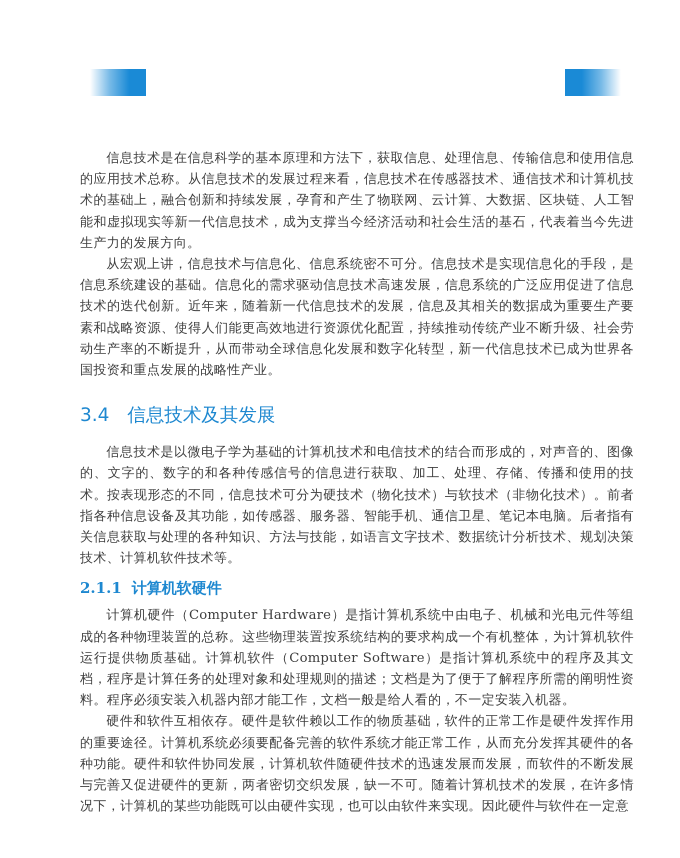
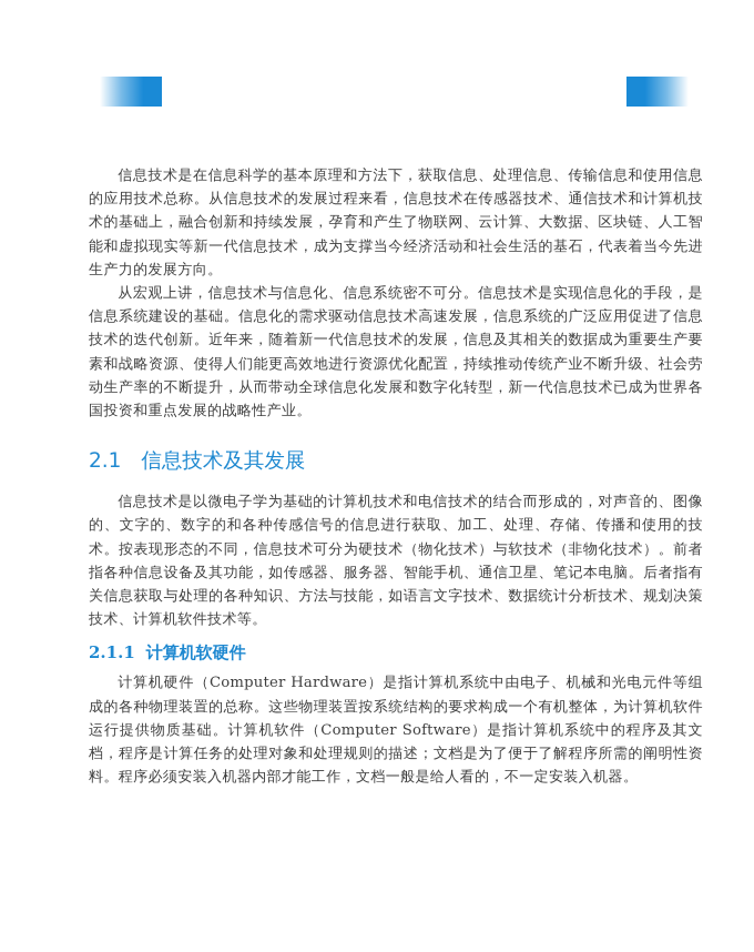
  信息技术是在信息科学的基本原理和方法下，获取信息、处理信息、传输信息和使用信息的应用技术总称。从信息技术的发展过程来看，信息技术在传感器技术、通信技术和计算机技术的基础上，融合创新和持续发展，孕育和产生了物联网、云计算、大数据、区块链、人工智能和虚拟现实等新一代信息技术，成为支撑当今经济活动和社会生活的基石，代表着当今先进生产力的发展方向。
  从宏观上讲，信息技术与信息化、信息系统密不可分。信息技术是实现信息化的手段，是信息系统建设的基础。信息化的需求驱动信息技术高速发展，信息系统的广泛应用促进了信息技术的迭代创新。近年来，随着新一代信息技术的发展，信息及其相关的数据成为重要生产要素和战略资源、使得人们能更高效地进行资源优化配置，持续推动传统产业不断升级、社会劳动生产率的不断提升，从而带动全球信息化发展和数字化转型，新一代信息技术已成为世界各国投资和重点发展的战略性产业。
- 3.4 信息技术及其发展
+ 2.1 信息技术及其发展
  信息技术是以微电子学为基础的计算机技术和电信技术的结合而形成的，对声音的、图像的、文字的、数字的和各种传感信号的信息进行获取、加工、处理、存储、传播和使用的技术。按表现形态的不同，信息技术可分为硬技术（物化技术）与软技术（非物化技术）。前者指各种信息设备及其功能，如传感器、服务器、智能手机、通信卫星、笔记本电脑。后者指有关信息获取与处理的各种知识、方法与技能，如语言文字技术、数据统计分析技术、规划决策技术、计算机软件技术等。
  2.1.1 计算机软硬件
  计算机硬件（Computer Hardware）是指计算机系统中由电子、机械和光电元件等组成的各种物理装置的总称。这些物理装置按系统结构的要求构成一个有机整体，为计算机软件运行提供物质基础。计算机软件（Computer Software）是指计算机系统中的程序及其文档，程序是计算任务的处理对象和处理规则的描述；文档是为了便于了解程序所需的阐明性资料。程序必须安装入机器内部才能工作，文档一般是给人看的，不一定安装入机器。
- 硬件和软件互相依存。硬件是软件赖以工作的物质基础，软件的正常工作是硬件发挥作用的重要途径。计算机系统必须要配备完善的软件系统才能正常工作，从而充分发挥其硬件的各种功能。硬件和软件协同发展，计算机软件随硬件技术的迅速发展而发展，而软件的不断发展与完善又促进硬件的更新，两者密切交织发展，缺一不可。随着计算机技术的发展，在许多情况下，计算机的某些功能既可以由硬件实现，也可以由软件来实现。因此硬件与软件在一定意
